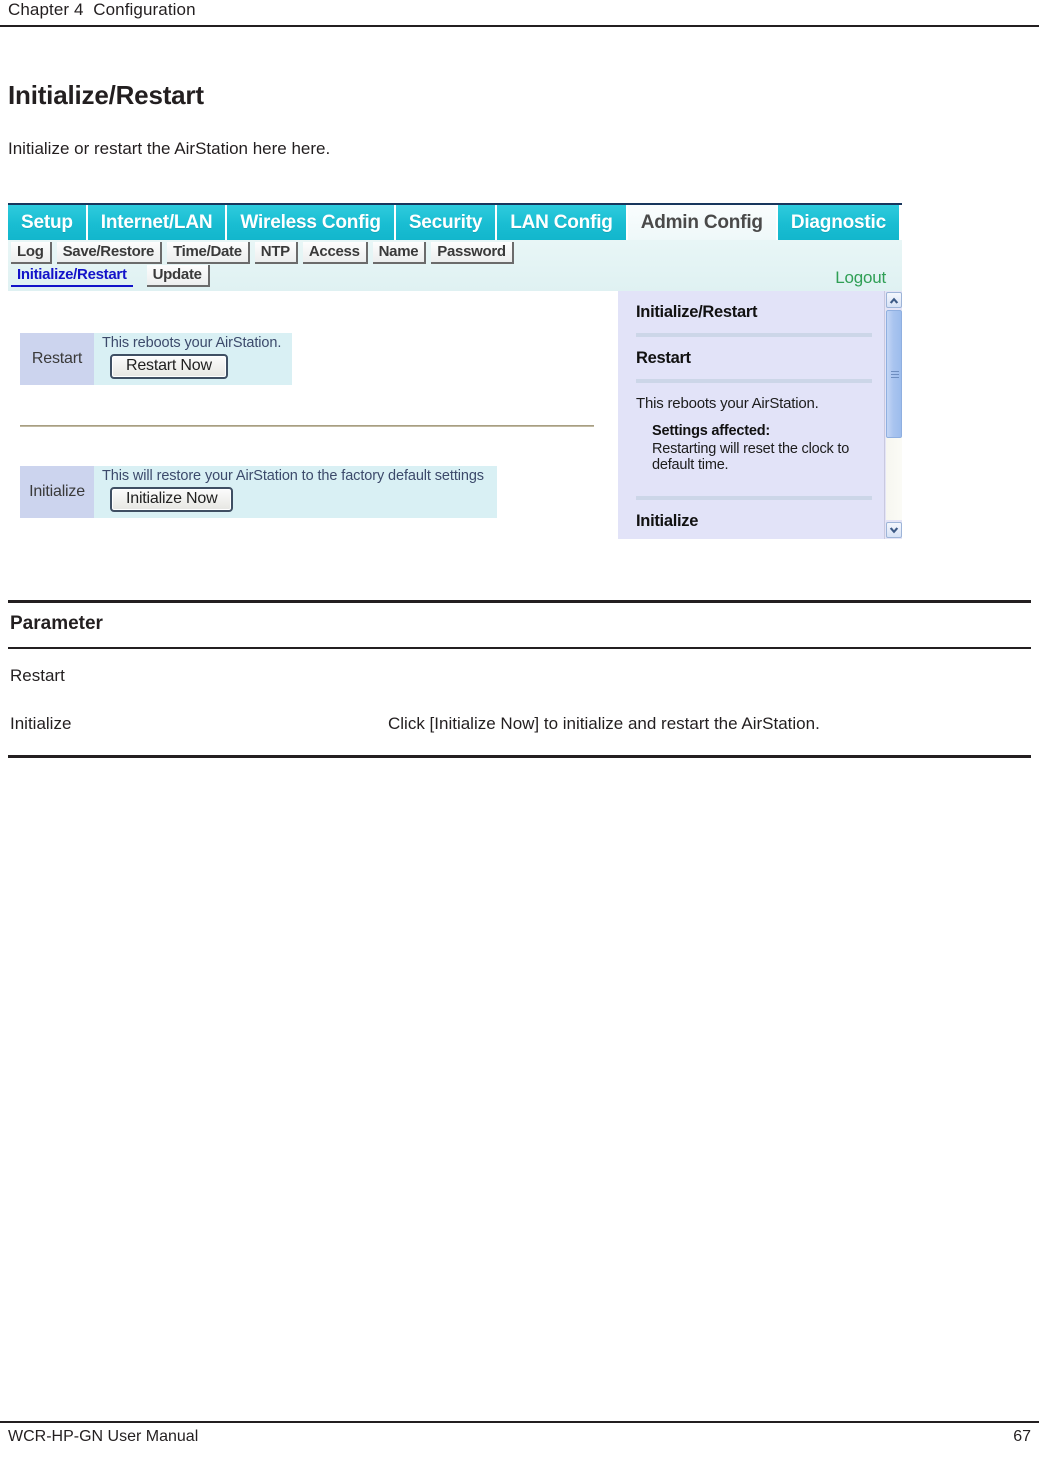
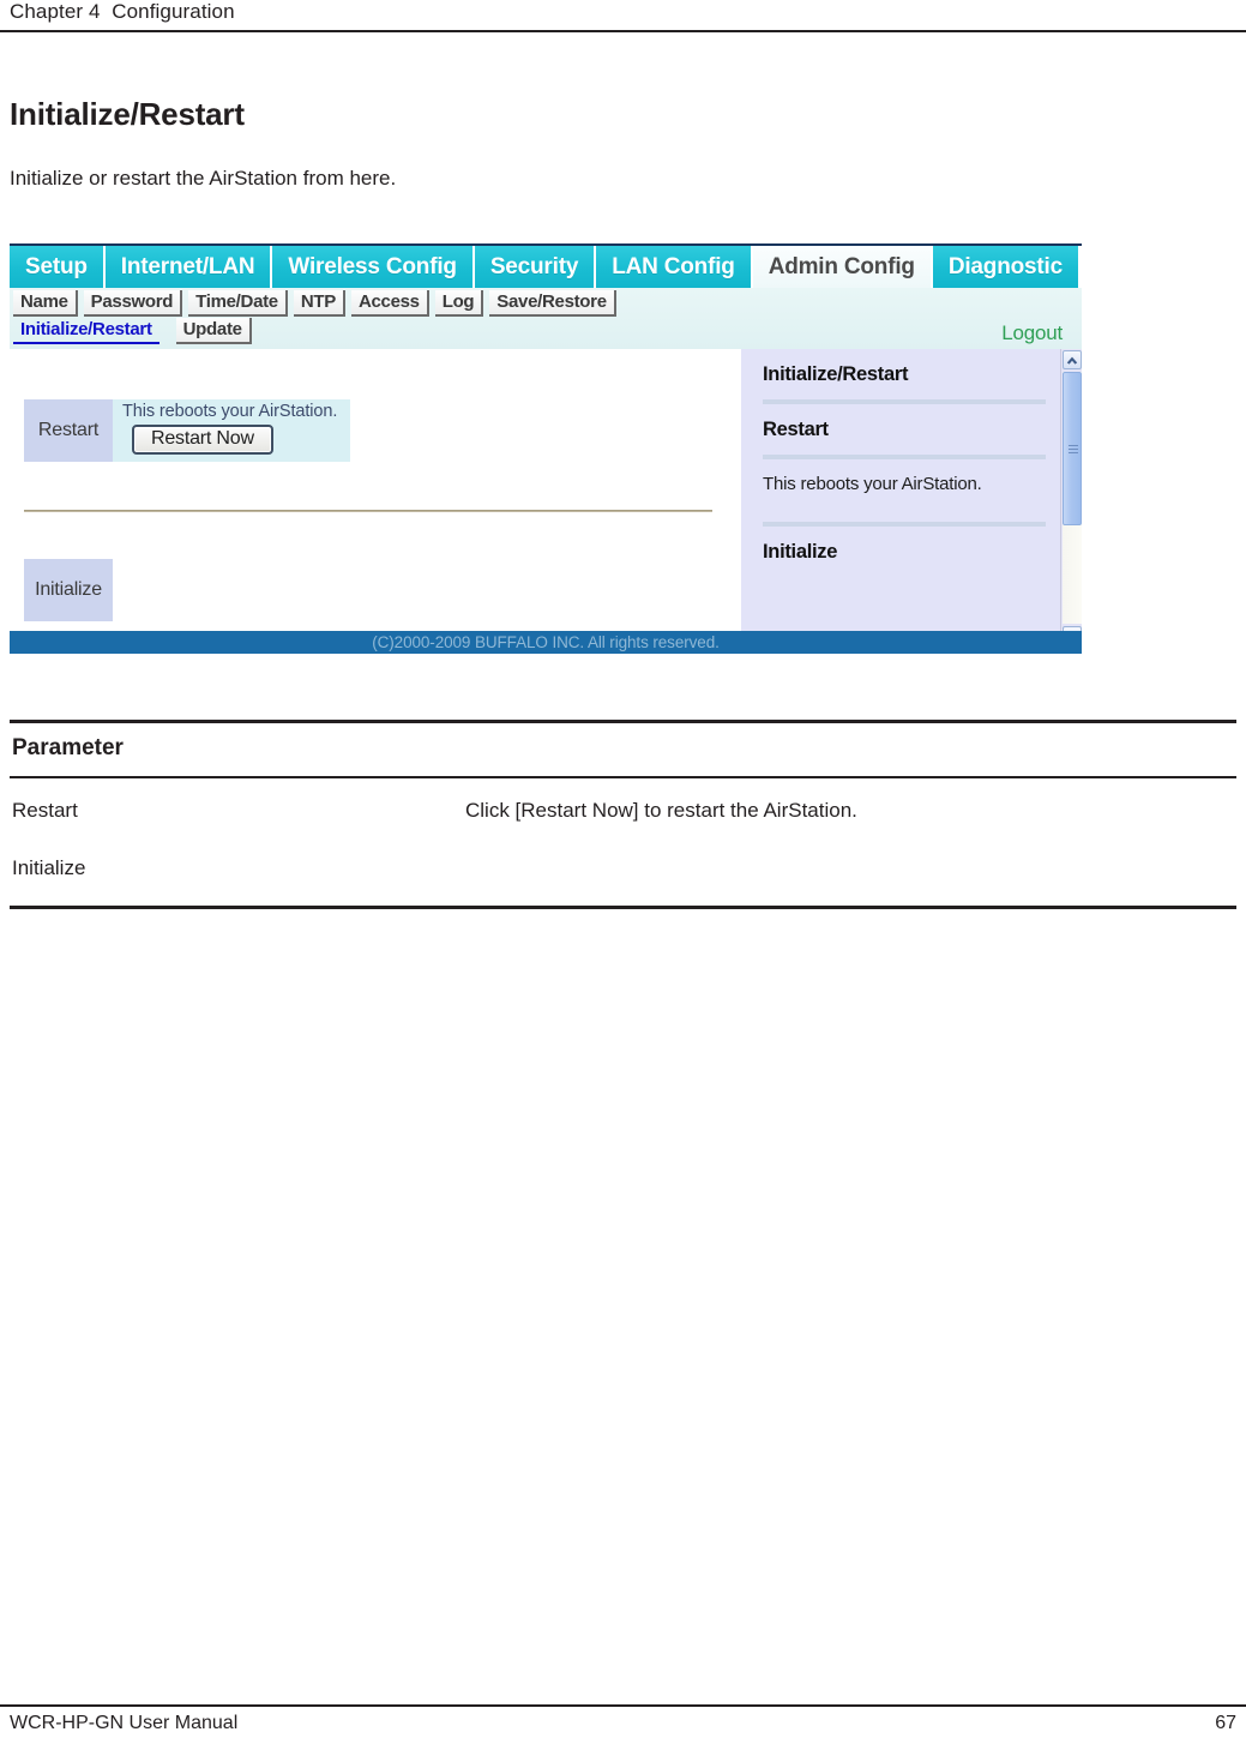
  Chapter 4 Configuration
  Initialize/Restart
- Initialize or restart the AirStation here here.
+ Initialize or restart the AirStation from here.
  Setup
  Internet/LAN
  Wireless Config
  Security
  LAN Config
  Admin Config
  Diagnostic
- Log
+ Name
- Save/Restore
+ Password
  Time/Date
  NTP
  Access
- Name
+ Log
- Password
+ Save/Restore
  Initialize/Restart
  Update
  Logout
  Restart
  This reboots your AirStation.
  Restart Now
  Initialize
- This will restore your AirStation to the factory default settings
- Initialize Now
  Initialize/Restart
  Restart
  This reboots your AirStation.
- Settings affected:
- Restarting will reset the clock to default time.
  Initialize
+ (C)2000-2009 BUFFALO INC. All rights reserved.
  Parameter
  Restart
+ Click [Restart Now] to restart the AirStation.
  Initialize
- Click [Initialize Now] to initialize and restart the AirStation.
  WCR-HP-GN User Manual
  67
